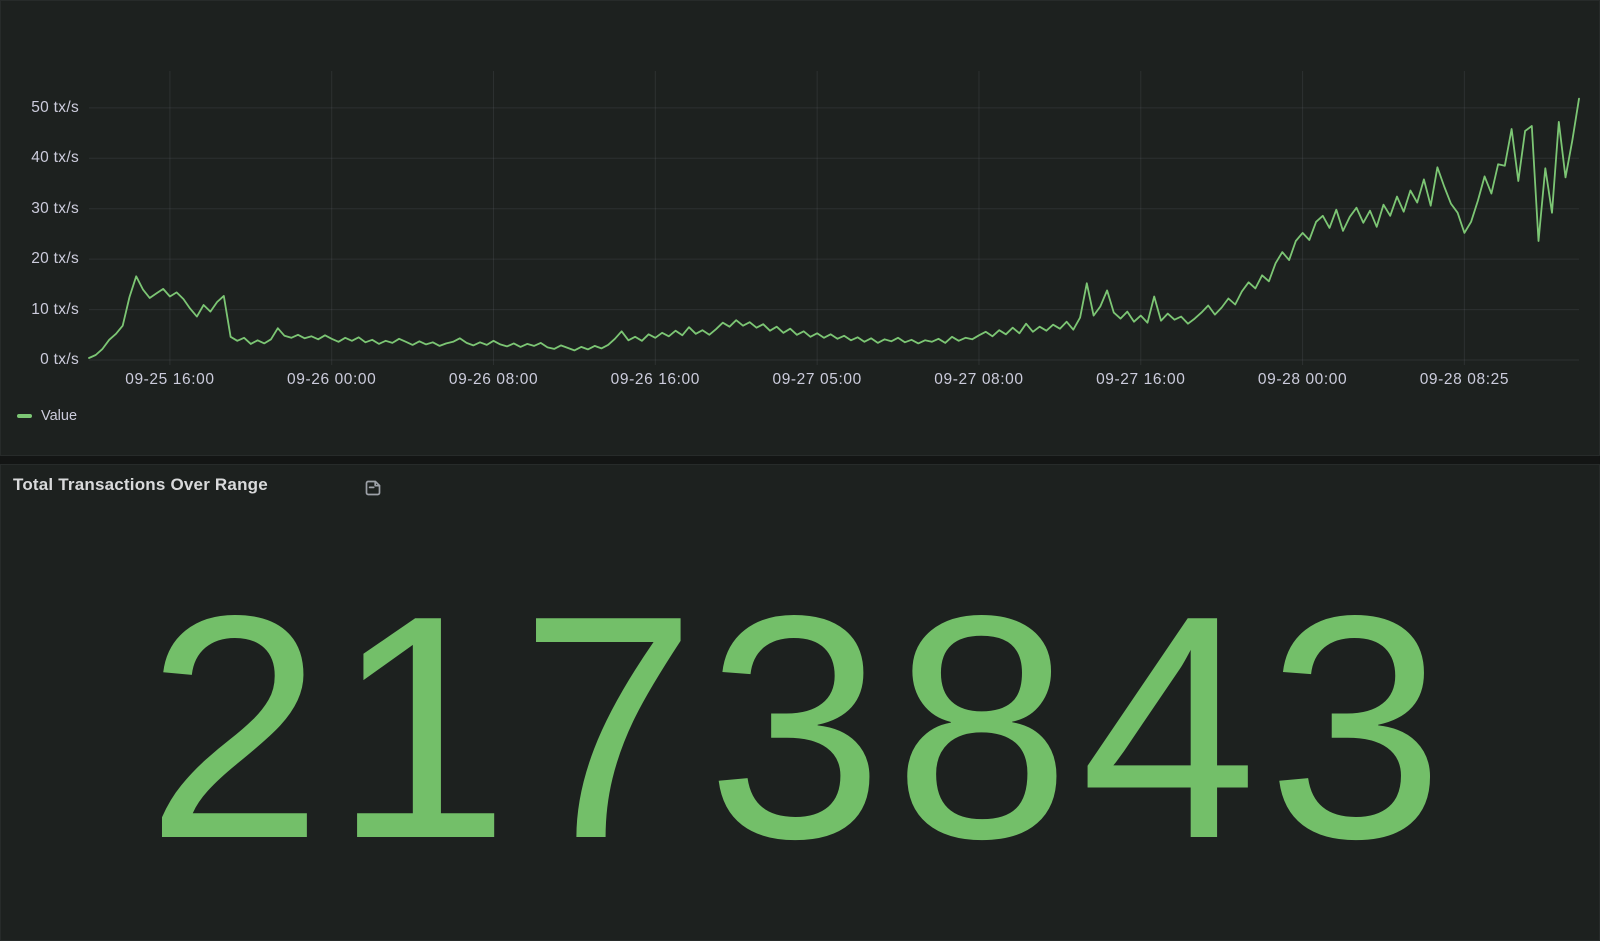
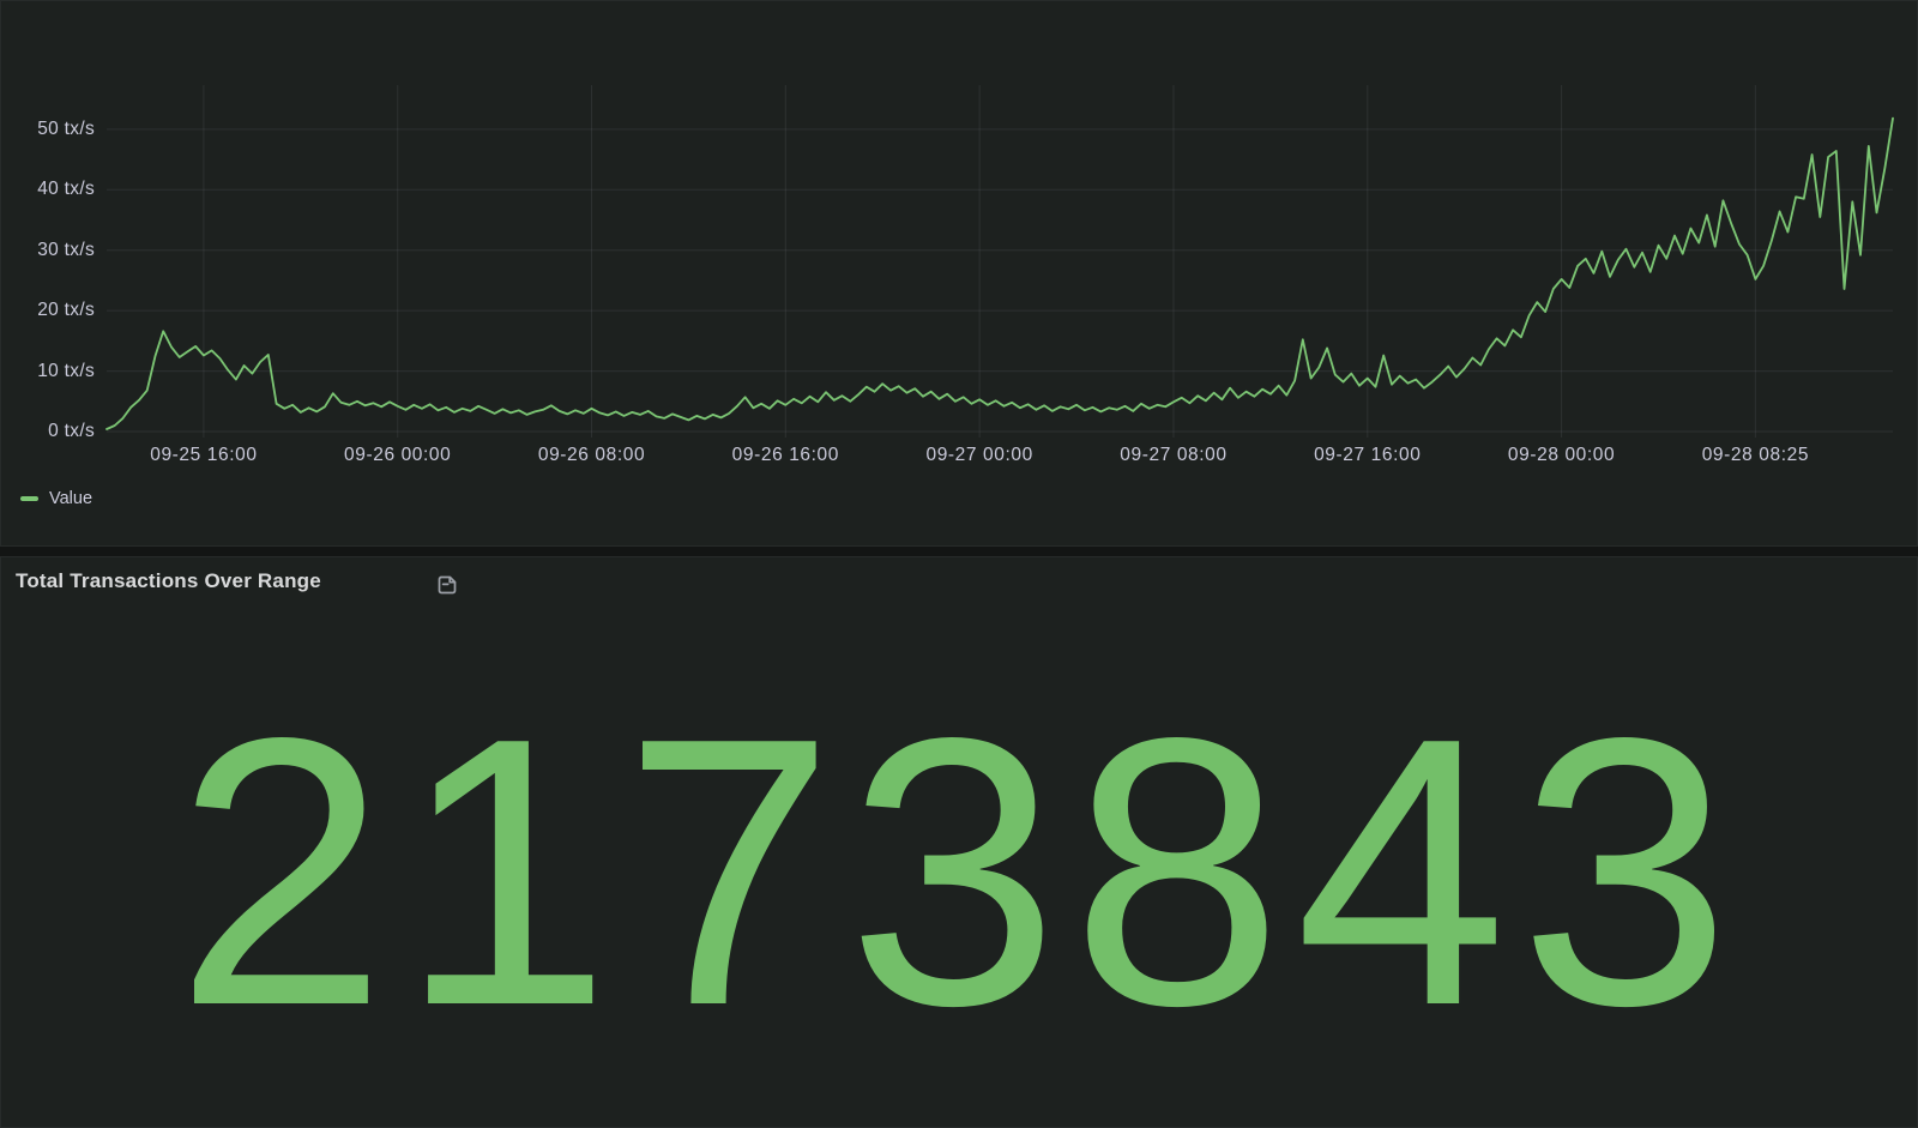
  0 tx/s
  10 tx/s
  20 tx/s
  30 tx/s
  40 tx/s
  50 tx/s
  09-25 16:00
  09-26 00:00
  09-26 08:00
  09-26 16:00
- 09-27 05:00
+ 09-27 00:00
  09-27 08:00
  09-27 16:00
  09-28 00:00
  09-28 08:25
  Value
  Total Transactions Over Range
  2173843
